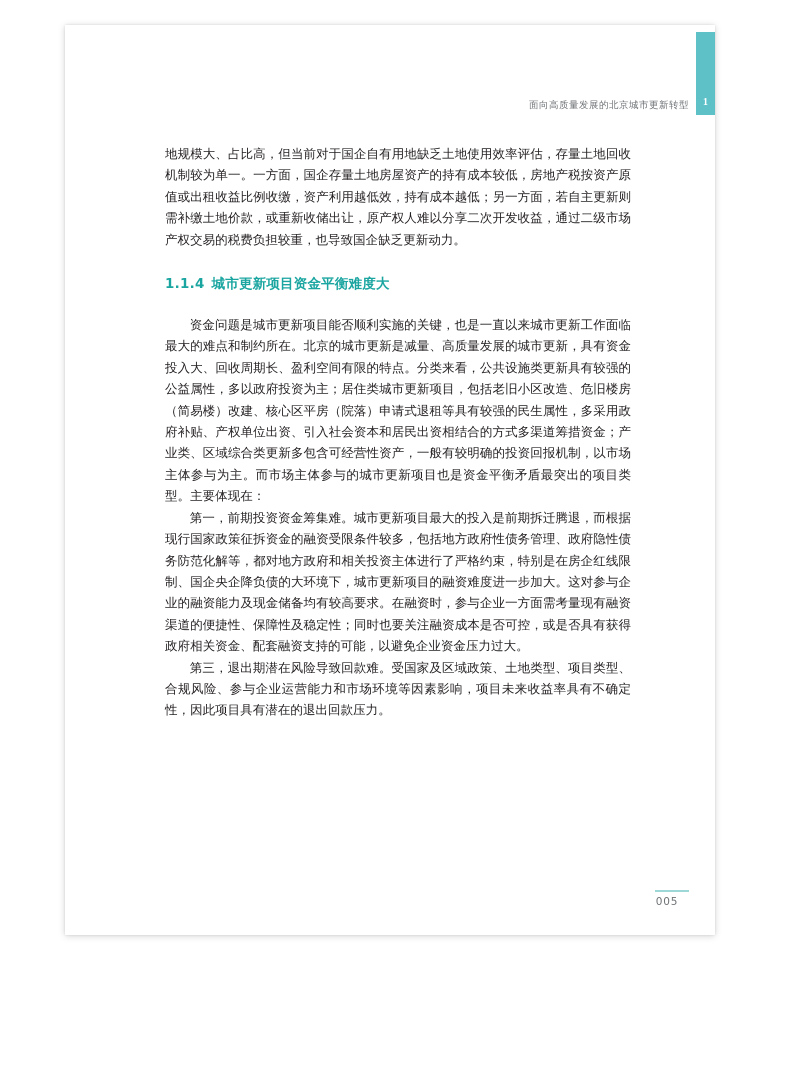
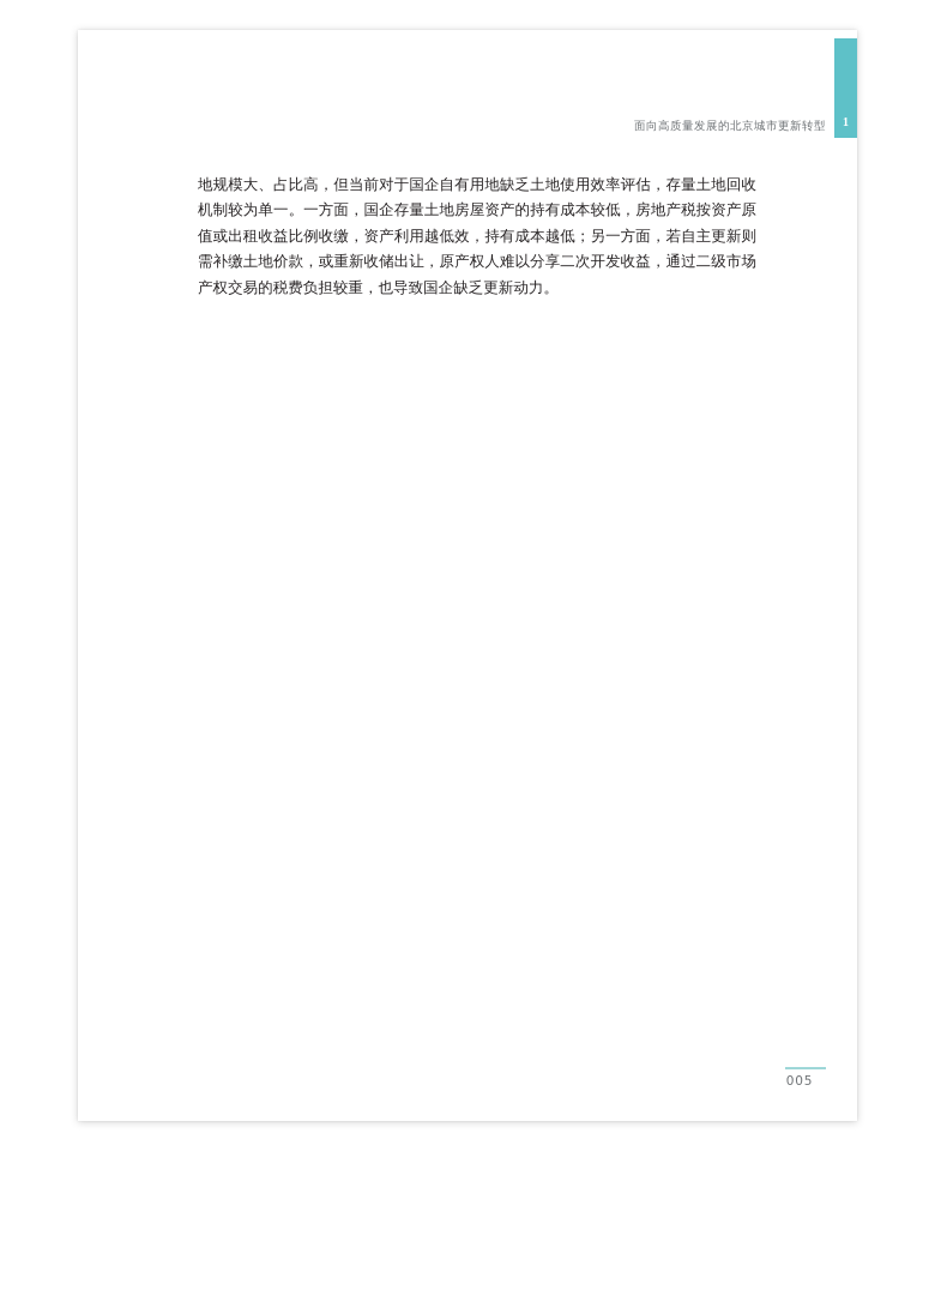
  1
  面向高质量发展的北京城市更新转型
  地规模大、占比高，但当前对于国企自有用地缺乏土地使用效率评估，存量土地回收机制较为单一。一方面，国企存量土地房屋资产的持有成本较低，房地产税按资产原值或出租收益比例收缴，资产利用越低效，持有成本越低；另一方面，若自主更新则需补缴土地价款，或重新收储出让，原产权人难以分享二次开发收益，通过二级市场产权交易的税费负担较重，也导致国企缺乏更新动力。
- 1.1.4 城市更新项目资金平衡难度大
- 资金问题是城市更新项目能否顺利实施的关键，也是一直以来城市更新工作面临最大的难点和制约所在。北京的城市更新是减量、高质量发展的城市更新，具有资金投入大、回收周期长、盈利空间有限的特点。分类来看，公共设施类更新具有较强的公益属性，多以政府投资为主；居住类城市更新项目，包括老旧小区改造、危旧楼房（简易楼）改建、核心区平房（院落）申请式退租等具有较强的民生属性，多采用政府补贴、产权单位出资、引入社会资本和居民出资相结合的方式多渠道筹措资金；产业类、区域综合类更新多包含可经营性资产，一般有较明确的投资回报机制，以市场主体参与为主。而市场主体参与的城市更新项目也是资金平衡矛盾最突出的项目类型。主要体现在：
- 第一，前期投资资金筹集难。城市更新项目最大的投入是前期拆迁腾退，而根据现行国家政策征拆资金的融资受限条件较多，包括地方政府性债务管理、政府隐性债务防范化解等，都对地方政府和相关投资主体进行了严格约束，特别是在房企红线限制、国企央企降负债的大环境下，城市更新项目的融资难度进一步加大。这对参与企业的融资能力及现金储备均有较高要求。在融资时，参与企业一方面需考量现有融资渠道的便捷性、保障性及稳定性；同时也要关注融资成本是否可控，或是否具有获得政府相关资金、配套融资支持的可能，以避免企业资金压力过大。
- 第三，退出期潜在风险导致回款难。受国家及区域政策、土地类型、项目类型、合规风险、参与企业运营能力和市场环境等因素影响，项目未来收益率具有不确定性，因此项目具有潜在的退出回款压力。
  005
